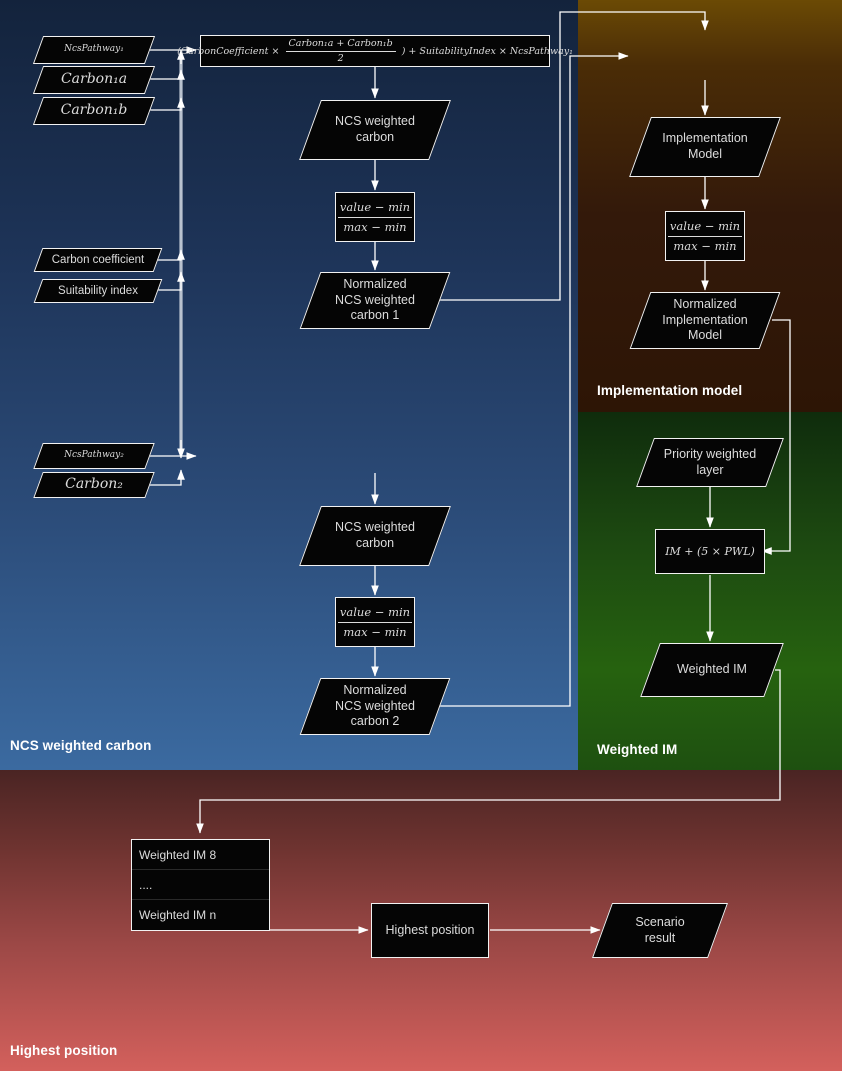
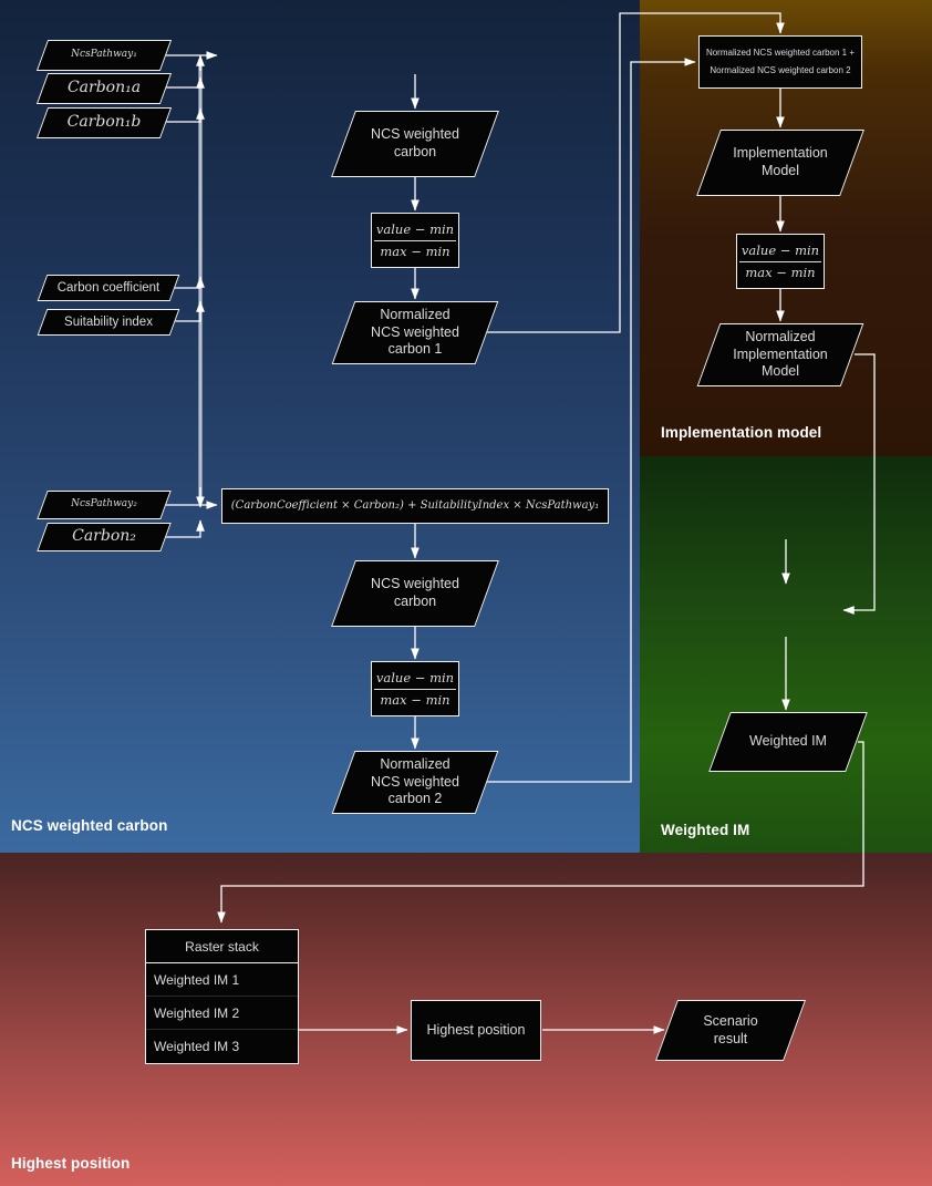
  NCS weighted carbon
  Implementation model
  Weighted IM
  Highest position
  NcsPathway₁
  Carbon₁a
  Carbon₁b
  Carbon coefficient
  Suitability index
  NcsPathway₂
  Carbon₂
- (CarbonCoefficient ×
- Carbon₁a + Carbon₁b
- 2
- ) + SuitabilityIndex × NcsPathway₁
  NCS weighted
  carbon
  value − min
  max − min
  Normalized
  NCS weighted
  carbon 1
+ (CarbonCoefficient × Carbon₂) + SuitabilityIndex × NcsPathway₁
  NCS weighted
  carbon
  value − min
  max − min
  Normalized
  NCS weighted
  carbon 2
+ Normalized NCS weighted carbon 1 +
+ Normalized NCS weighted carbon 2
  Implementation
  Model
  value − min
  max − min
  Normalized
  Implementation
  Model
- Priority weighted
- layer
- IM + (5 × PWL)
  Weighted IM
+ Raster stack
+ Weighted IM 1
+ Weighted IM 2
- Weighted IM 8
+ Weighted IM 3
- ....
- Weighted IM n
  Highest position
  Scenario
  result
